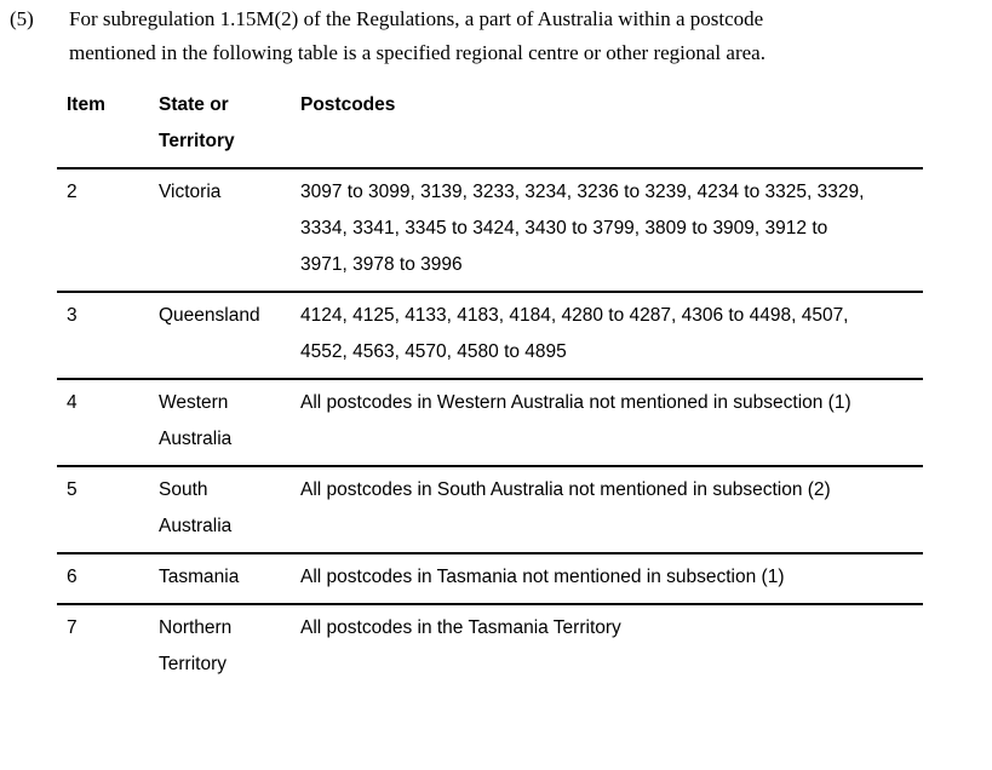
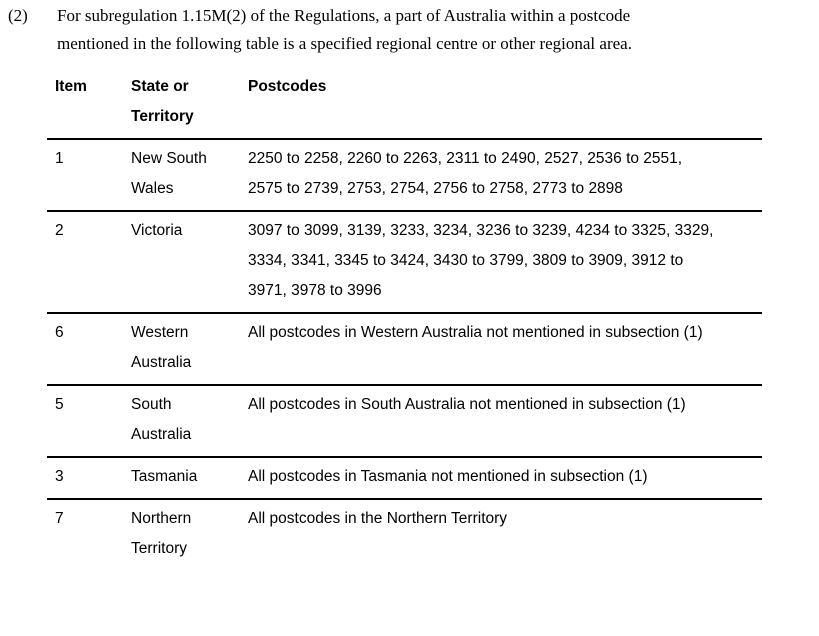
- (5)
+ (2)
  For subregulation 1.15M(2) of the Regulations, a part of Australia within a postcode
  mentioned in the following table is a specified regional centre or other regional area.
  Item	State or Territory	Postcodes
+ 1	New South Wales	2250 to 2258, 2260 to 2263, 2311 to 2490, 2527, 2536 to 2551, 2575 to 2739, 2753, 2754, 2756 to 2758, 2773 to 2898
  2	Victoria	3097 to 3099, 3139, 3233, 3234, 3236 to 3239, 4234 to 3325, 3329, 3334, 3341, 3345 to 3424, 3430 to 3799, 3809 to 3909, 3912 to 3971, 3978 to 3996
- 3	Queensland	4124, 4125, 4133, 4183, 4184, 4280 to 4287, 4306 to 4498, 4507, 4552, 4563, 4570, 4580 to 4895
- 4	Western Australia	All postcodes in Western Australia not mentioned in subsection (1)
+ 6	Western Australia	All postcodes in Western Australia not mentioned in subsection (1)
- 5	South Australia	All postcodes in South Australia not mentioned in subsection (2)
+ 5	South Australia	All postcodes in South Australia not mentioned in subsection (1)
- 6	Tasmania	All postcodes in Tasmania not mentioned in subsection (1)
+ 3	Tasmania	All postcodes in Tasmania not mentioned in subsection (1)
- 7	Northern Territory	All postcodes in the Tasmania Territory
+ 7	Northern Territory	All postcodes in the Northern Territory
